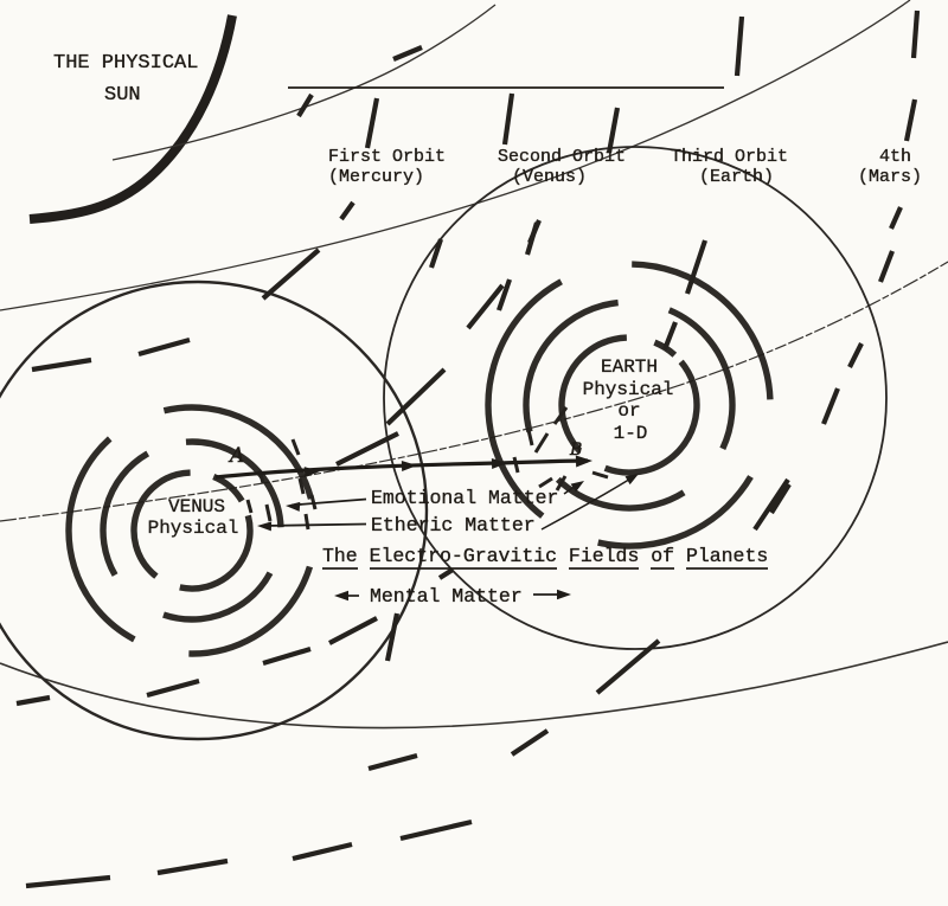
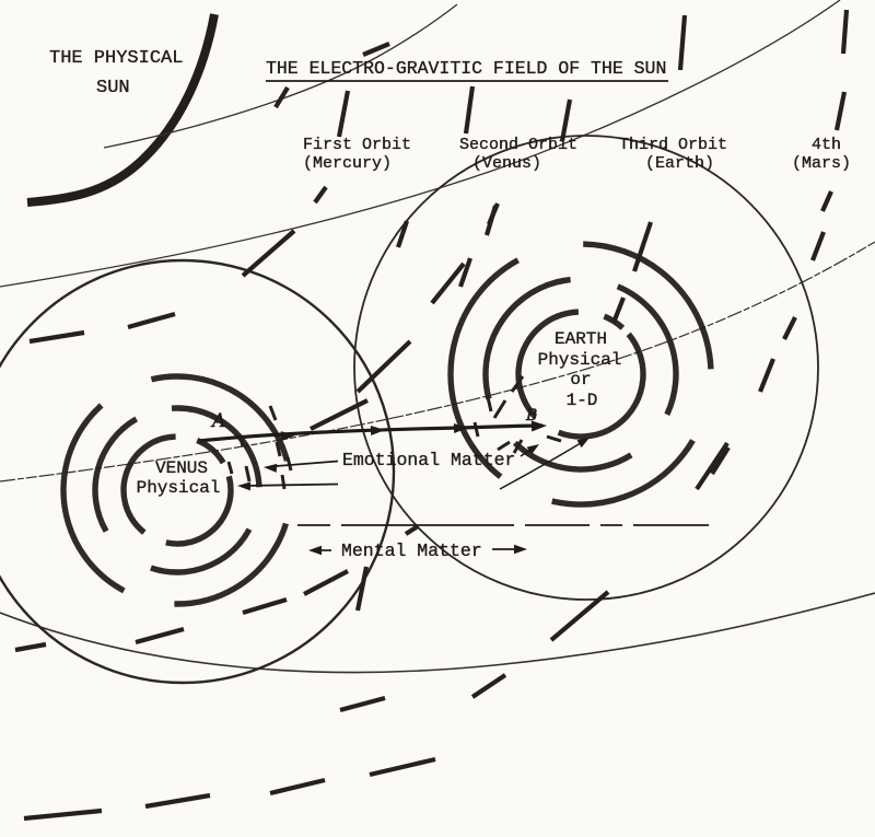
  THE PHYSICAL
  SUN
+ THE ELECTRO-GRAVITIC FIELD OF THE SUN
  First Orbit
  (Mercury)
  Second Orbit
  (Venus)
  Third Orbit
  (Earth)
  4th
  (Mars)
  VENUS
  Physical
  EARTH
  Physical
  or
  1-D
  A
  B
  Emotional Matter
- Etheric Matter
- The Electro-Gravitic Fields of Planets
  Mental Matter
